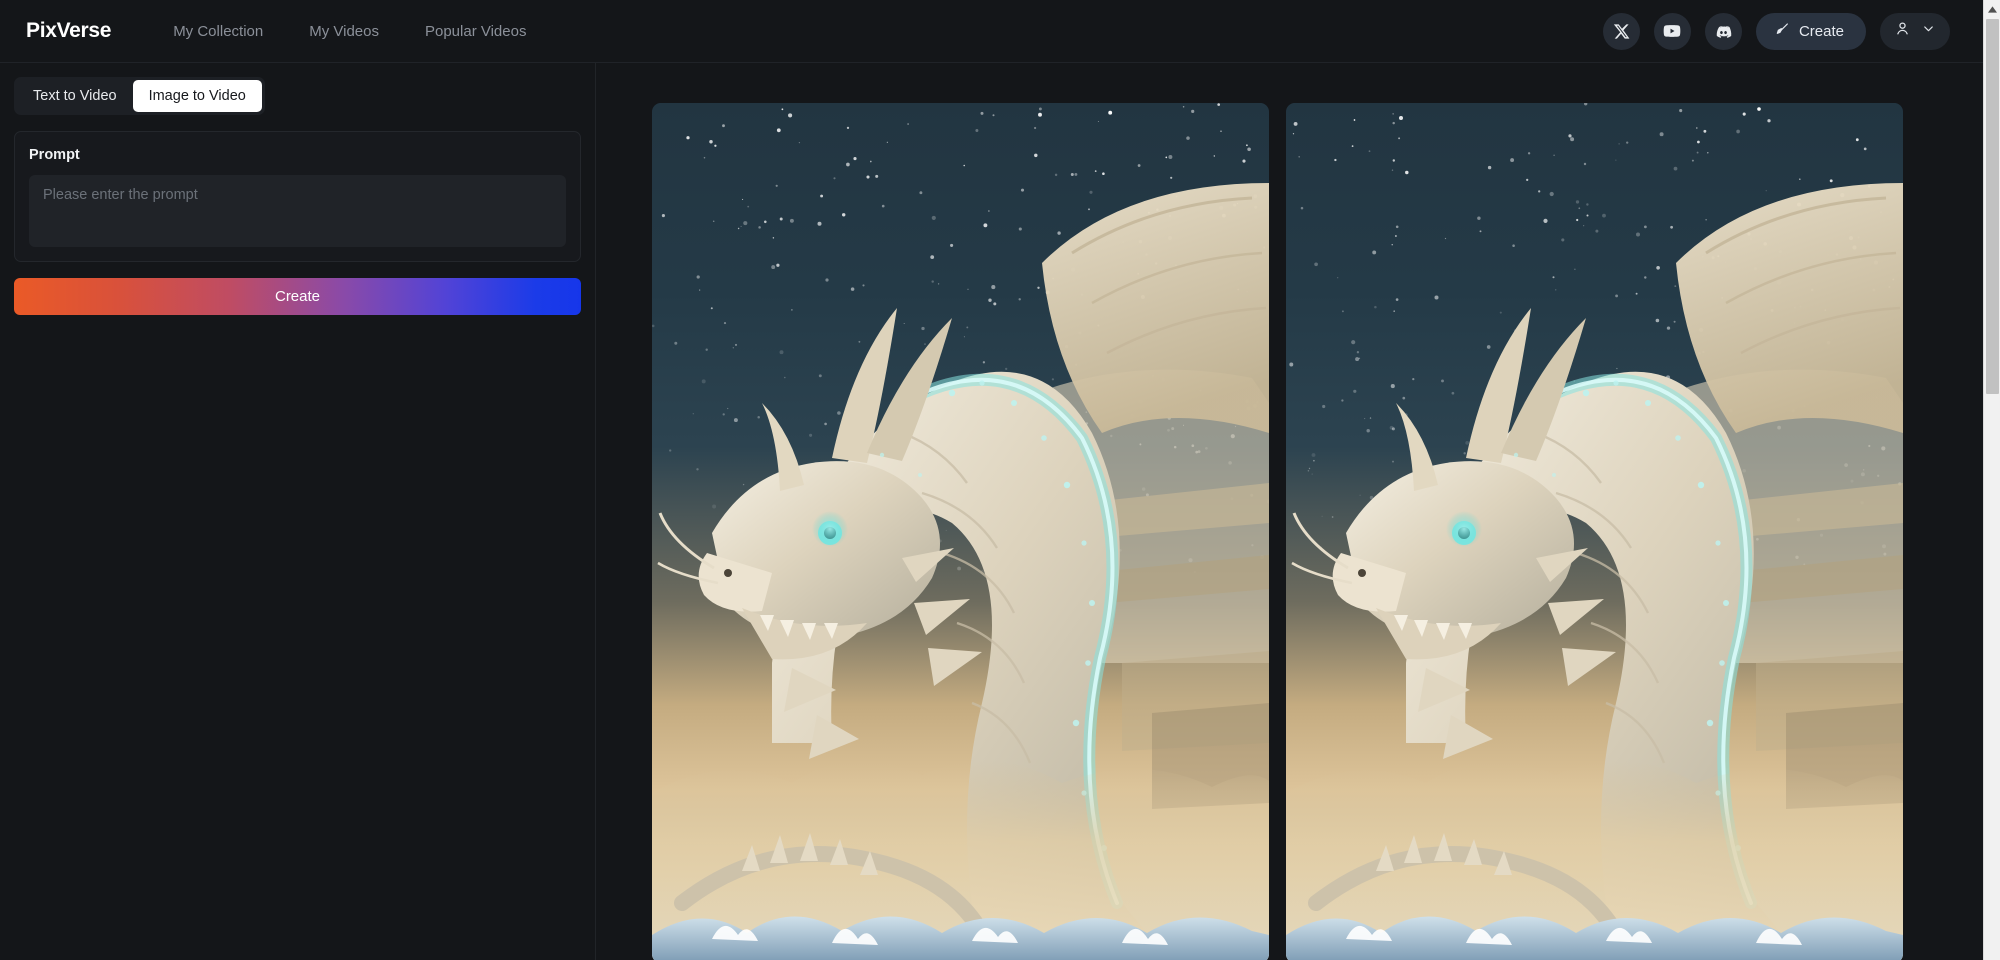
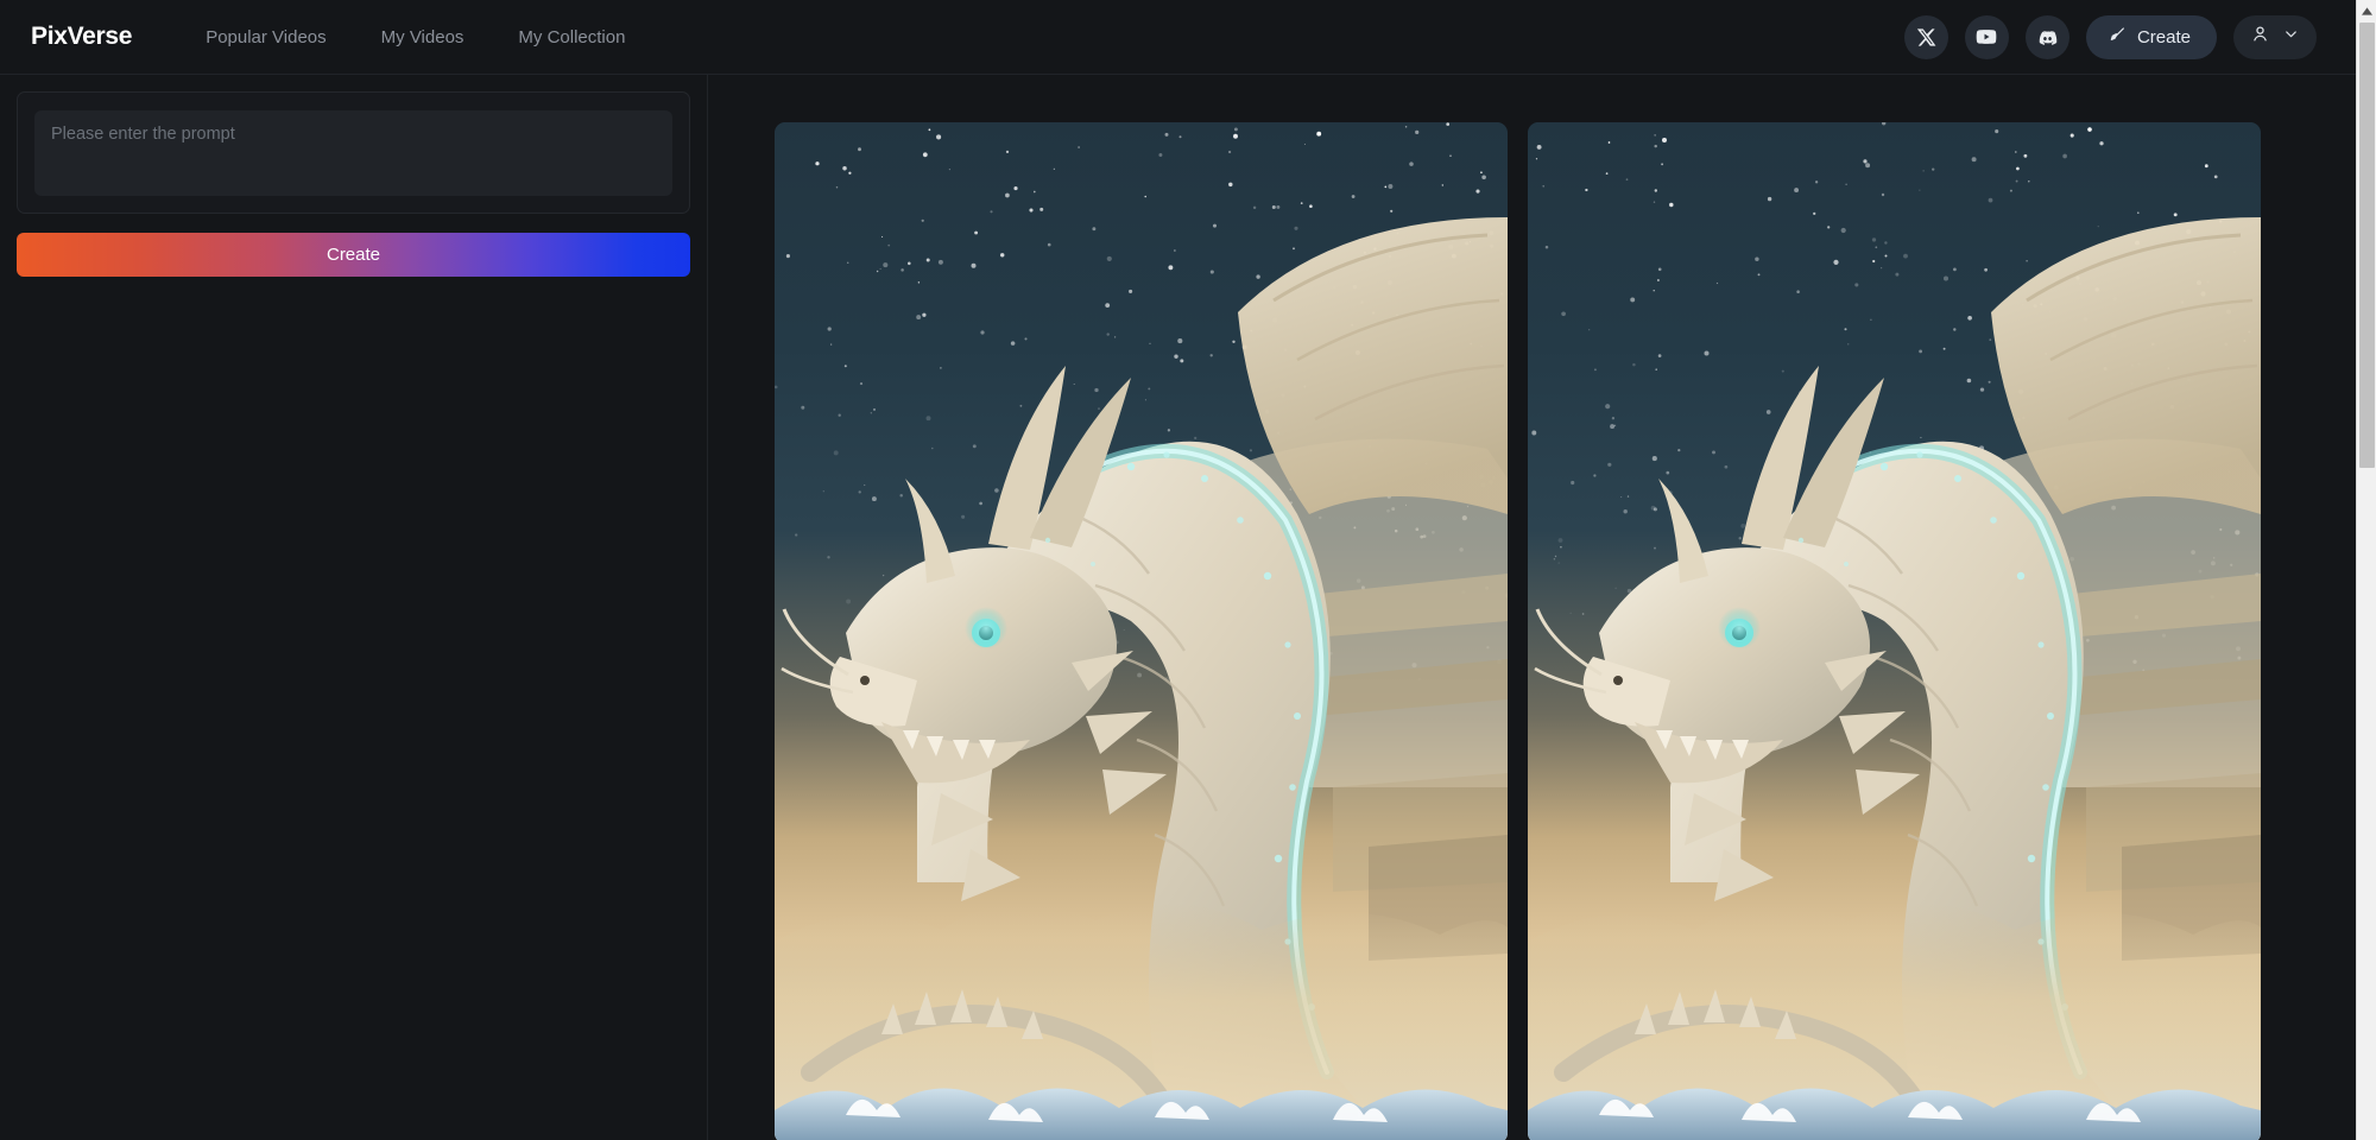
  PixVerse
- My Collection
+ Popular Videos
  My Videos
- Popular Videos
+ My Collection
  Create
- Text to Video
- Image to Video
- Prompt
  Please enter the prompt
  Create
